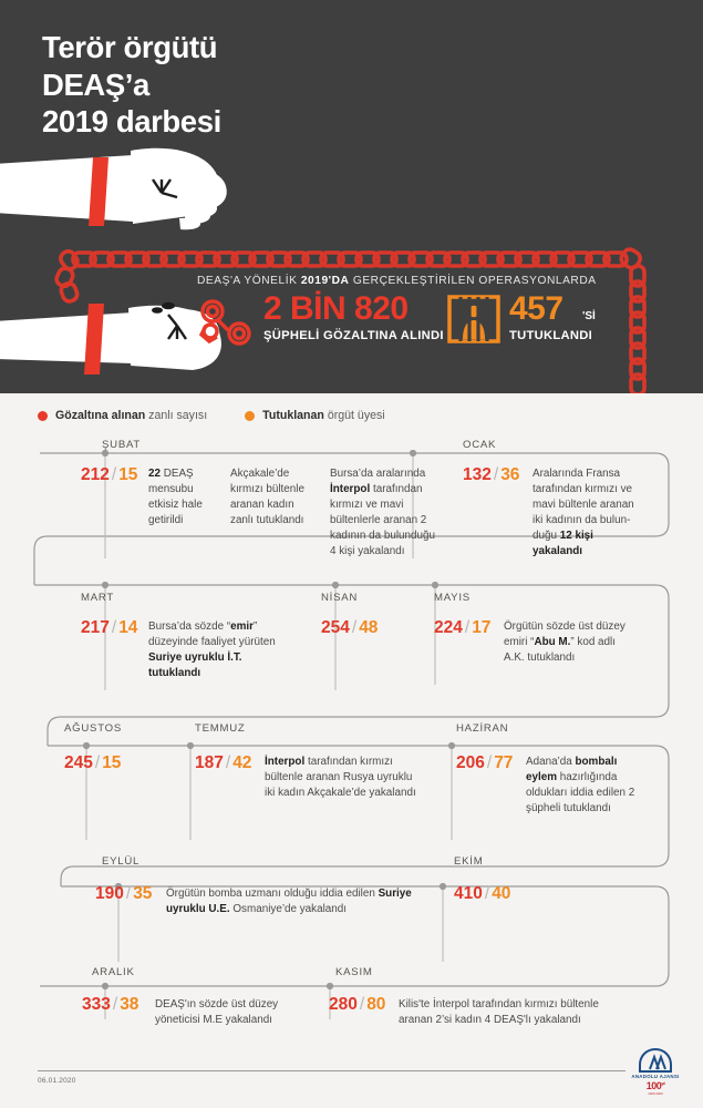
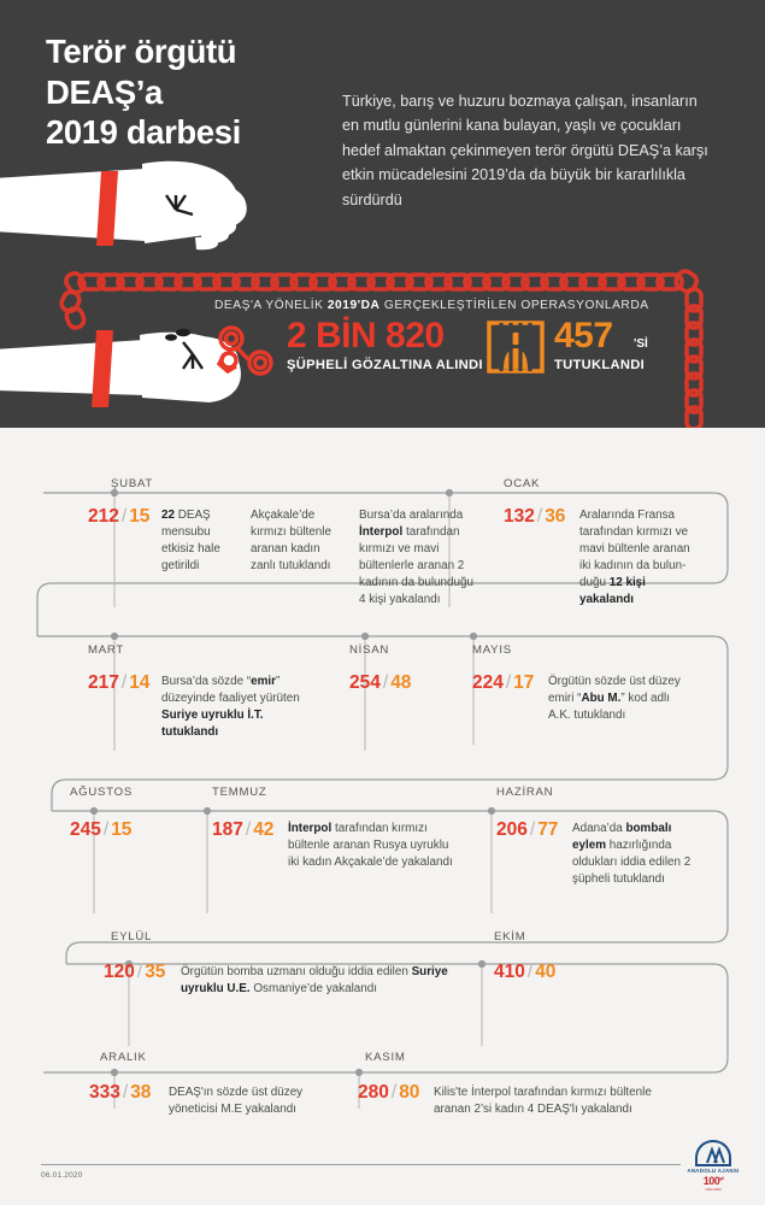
  Terör örgütü DEAŞ’a
  2019 darbesi
+ Türkiye, barış ve huzuru bozmaya çalışan, insanların en mutlu günlerini kana bulayan, yaşlı ve çocukları hedef almaktan çekinmeyen terör örgütü DEAŞ’a karşı etkin mücadelesini 2019’da da büyük bir kararlılıkla sürdürdü
  DEAŞ'A YÖNELİK 2019'DA GERÇEKLEŞTİRİLEN OPERASYONLARDA
  2 BİN 820
  ŞÜPHELİ GÖZALTINA ALINDI
  457
  'Sİ
  TUTUKLANDI
- Gözaltına alınan zanlı sayısı
- Tutuklanan örgüt üyesi
  ŞUBAT
  212/15
  22 DEAŞ mensubu etkisiz hale getirildi
  Akçakale’de kırmızı bültenle aranan kadın zanlı tutuklandı
  Bursa’da aralarında İnterpol tarafından kırmızı ve mavi bültenlerle aranan 2 kadının da bulunduğu 4 kişi yakalandı
  OCAK
  132/36
  Aralarında Fransa tarafından kırmızı ve mavi bültenle aranan iki kadının da bulun-duğu 12 kişi yakalandı
  MART
  217/14
  Bursa’da sözde “emir” düzeyinde faaliyet yürüten Suriye uyruklu İ.T. tutuklandı
  NİSAN
  254/48
  MAYIS
  224/17
  Örgütün sözde üst düzey emiri “Abu M.” kod adlı A.K. tutuklandı
  AĞUSTOS
  245/15
  TEMMUZ
  187/42
  İnterpol tarafından kırmızı bültenle aranan Rusya uyruklu iki kadın Akçakale’de yakalandı
  HAZİRAN
  206/77
  Adana’da bombalı eylem hazırlığında oldukları iddia edilen 2 şüpheli tutuklandı
  EYLÜL
- 190/35
+ 120/35
  Örgütün bomba uzmanı olduğu iddia edilen Suriye uyruklu U.E. Osmaniye’de yakalandı
  EKİM
  410/40
  ARALIK
  333/38
  DEAŞ'ın sözde üst düzey yöneticisi M.E yakalandı
  KASIM
  280/80
  Kilis'te İnterpol tarafından kırmızı bültenle aranan 2’si kadın 4 DEAŞ'lı yakalandı
